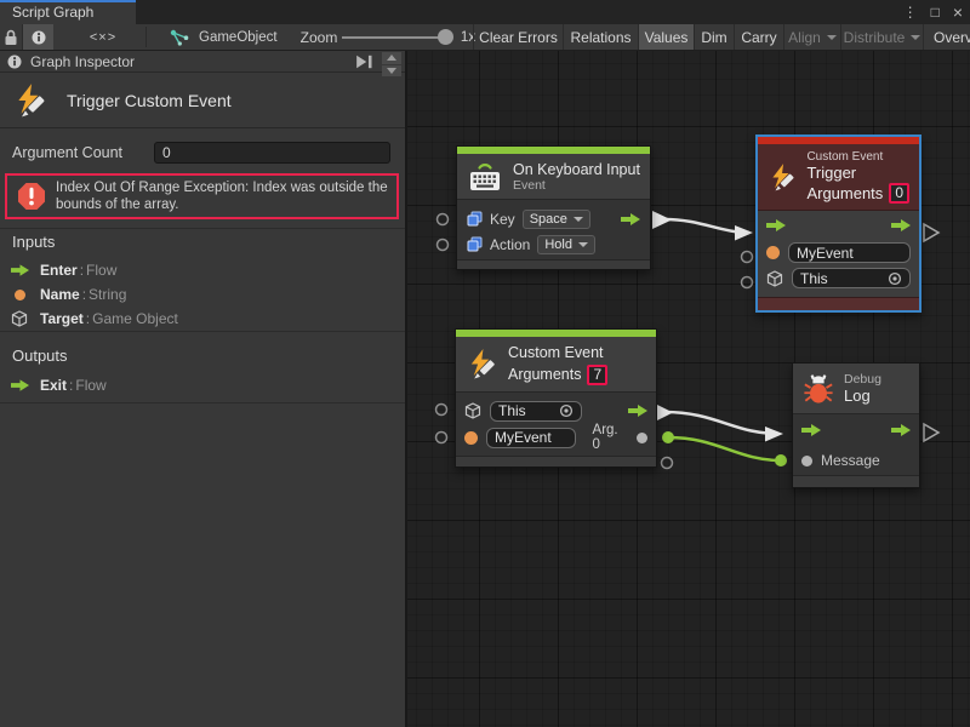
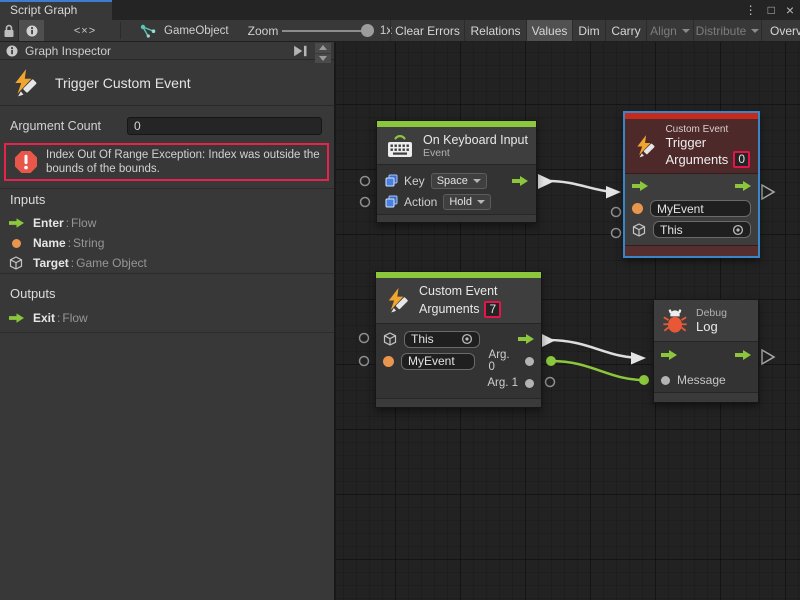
  Script Graph
  ⋮
  □
  ×
  <×>
  GameObject
  Zoom
  1x
  Clear Errors
  Relations
  Values
  Dim
  Carry
  Align
  Distribute
  Graph Inspector
  Trigger Custom Event
  Argument Count
  0
- Index Out Of Range Exception: Index was outside the bounds of the array.
+ Index Out Of Range Exception: Index was outside the bounds of the bounds.
  Inputs
  Enter : Flow
  Name : String
  Target : Game Object
  Outputs
  Exit : Flow
  On Keyboard Input
  Event
  Key
  Space
  Action
  Hold
  Custom Event
  Trigger
  Arguments
  0
  MyEvent
  This
  Custom Event
  Arguments
  7
  This
  MyEvent
  Arg. 0
+ Arg. 1
  Debug
  Log
  Message
